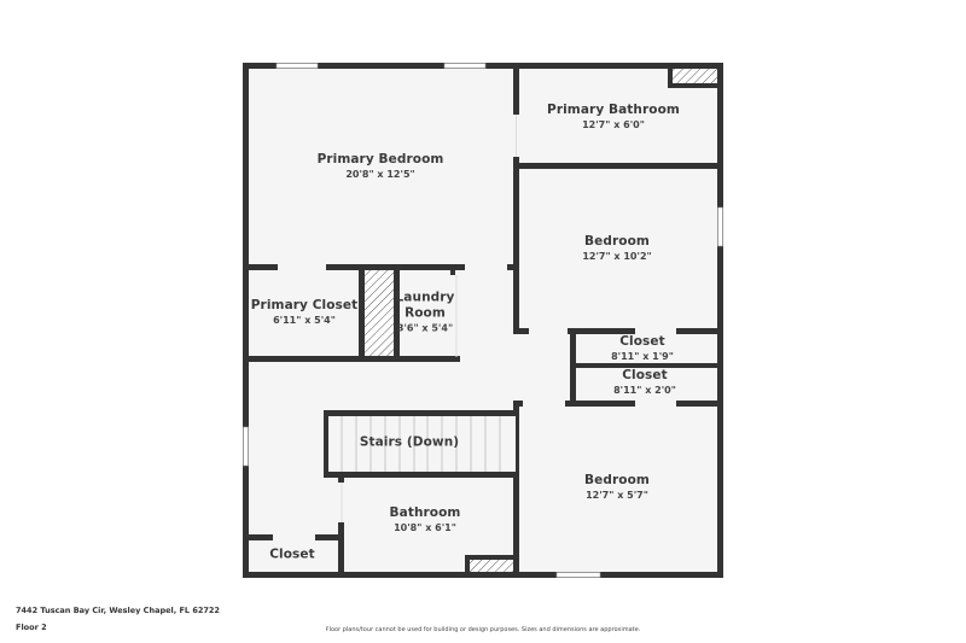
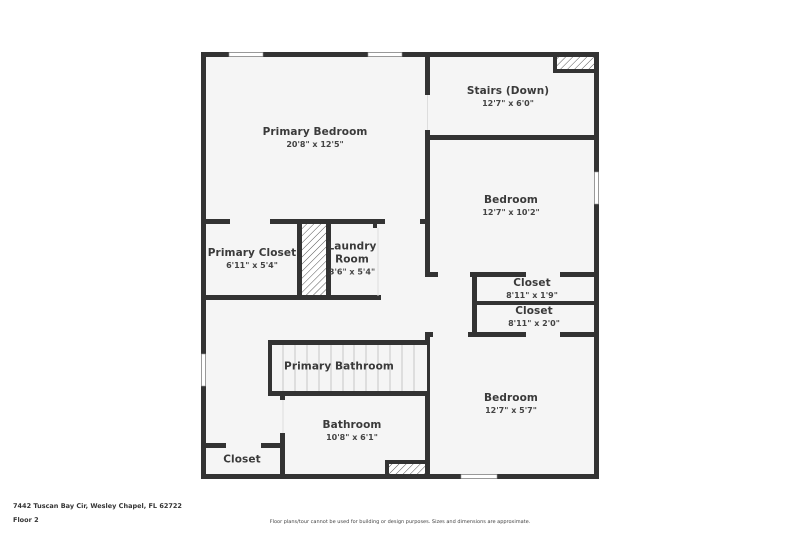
  Primary Bedroom
  20'8" x 12'5"
- Primary Bathroom
+ Stairs (Down)
  12'7" x 6'0"
  Bedroom
  12'7" x 10'2"
  Closet
  8'11" x 1'9"
  Closet
  8'11" x 2'0"
  Primary Closet
  6'11" x 5'4"
  Laundry
  Room
  3'6" x 5'4"
- Stairs (Down)
+ Primary Bathroom
  Bathroom
  10'8" x 6'1"
  Bedroom
  12'7" x 5'7"
  Closet
  7442 Tuscan Bay Cir, Wesley Chapel, FL 62722
  Floor 2
